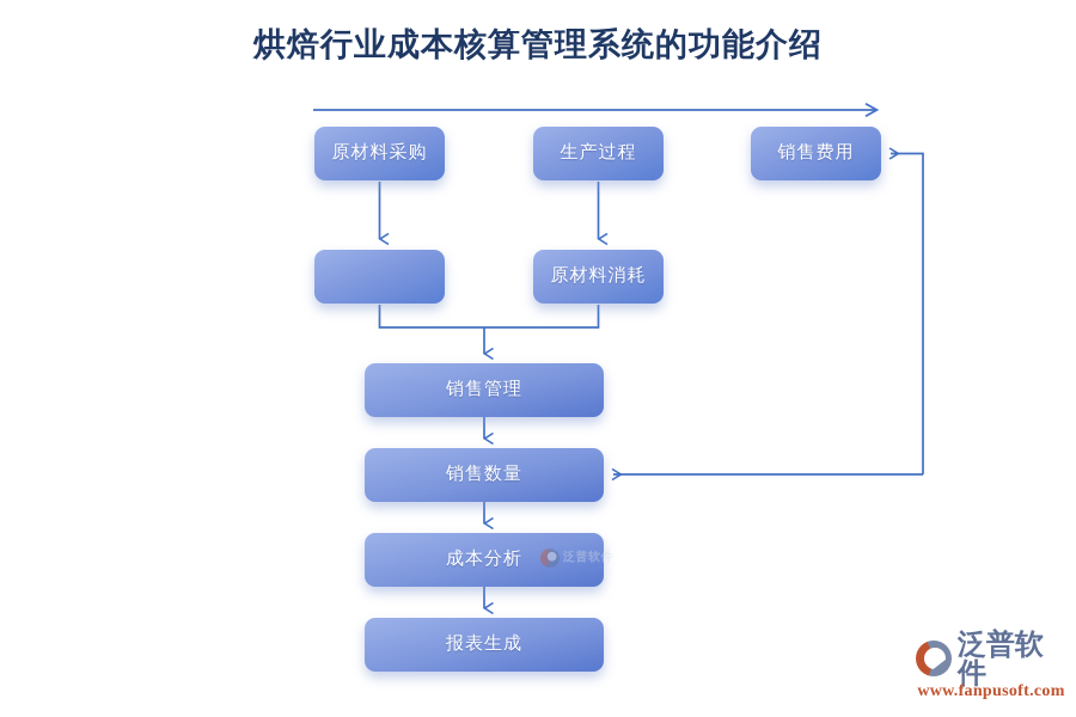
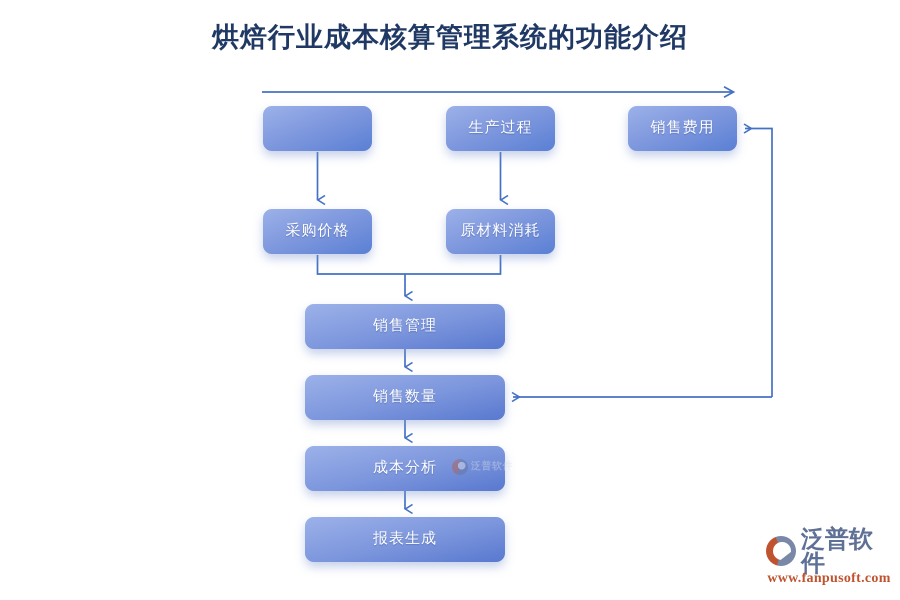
  烘焙行业成本核算管理系统的功能介绍
- 原材料采购
  生产过程
  销售费用
+ 采购价格
  原材料消耗
  销售管理
  销售数量
  成本分析
  报表生成
  泛普软件
  泛普软件
  www.fanpusoft.com
